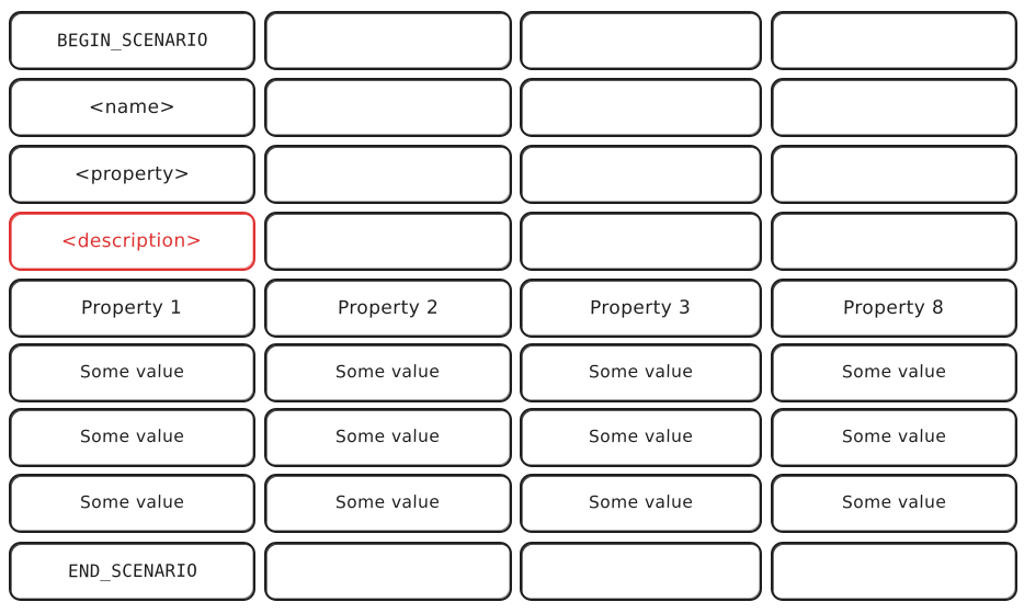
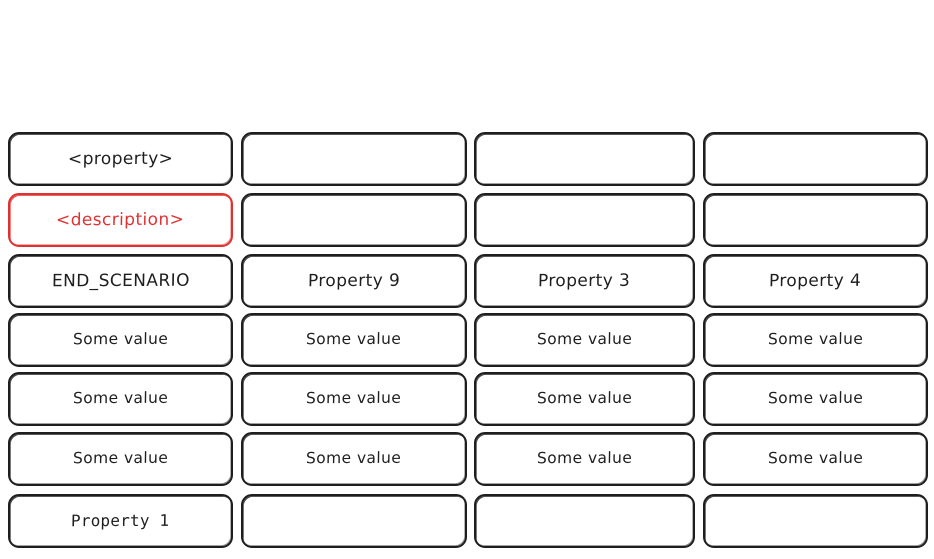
- BEGIN_SCENARIO
- <name>
  <property>
  <description>
- Property 1
+ END_SCENARIO
- Property 2
+ Property 9
  Property 3
- Property 8
+ Property 4
  Some value
  Some value
  Some value
  Some value
  Some value
  Some value
  Some value
  Some value
  Some value
  Some value
  Some value
  Some value
- END_SCENARIO
+ Property 1
